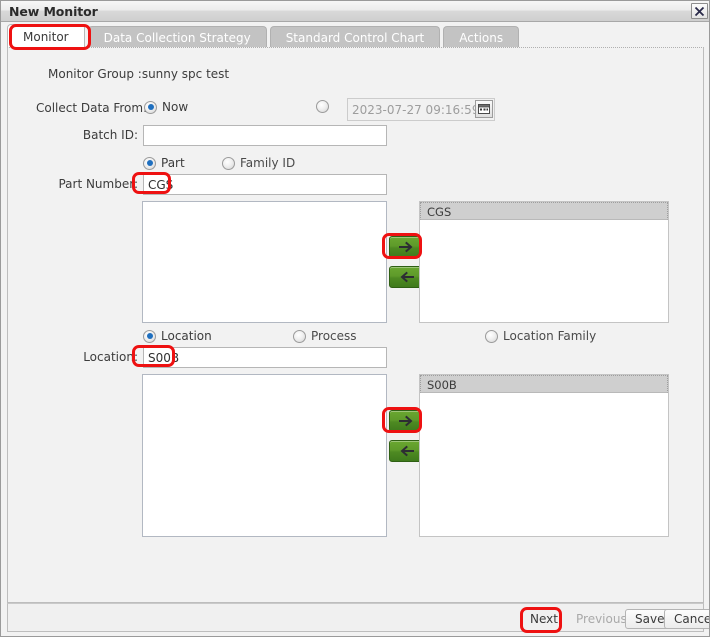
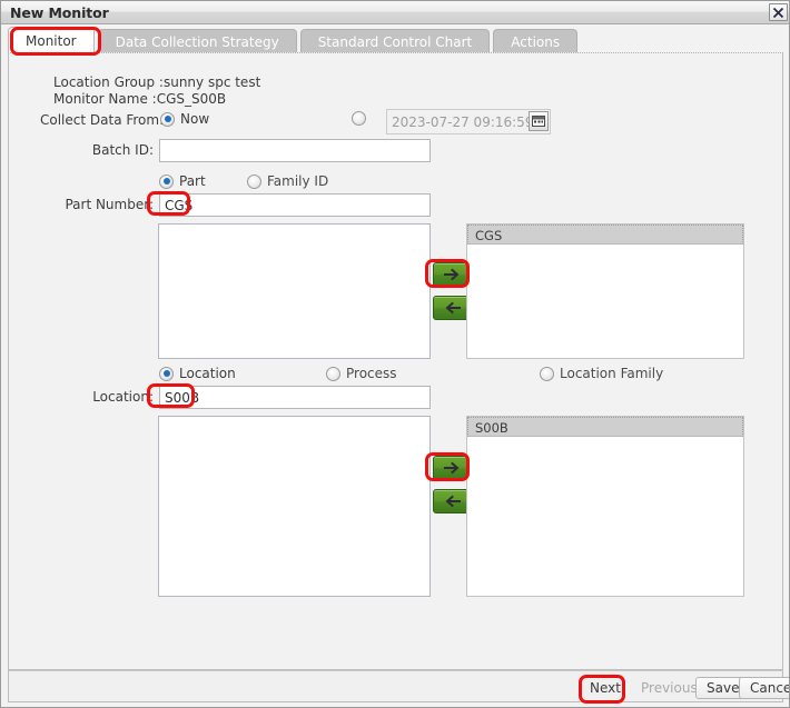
  New Monitor
  Monitor
  Data Collection Strategy
  Standard Control Chart
  Actions
- Monitor Group :sunny spc test
+ Location Group :sunny spc test
+ Monitor Name :CGS_S00B
  Collect Data From
  Now
  2023-07-27 09:16:5
  Batch ID:
  Part
  Family ID
  Part Number:
  CGS
  CGS
  Location
  Process
  Location Family
  Location:
  S00B
  S00B
  Next
  Previous
  Save
  Cance
